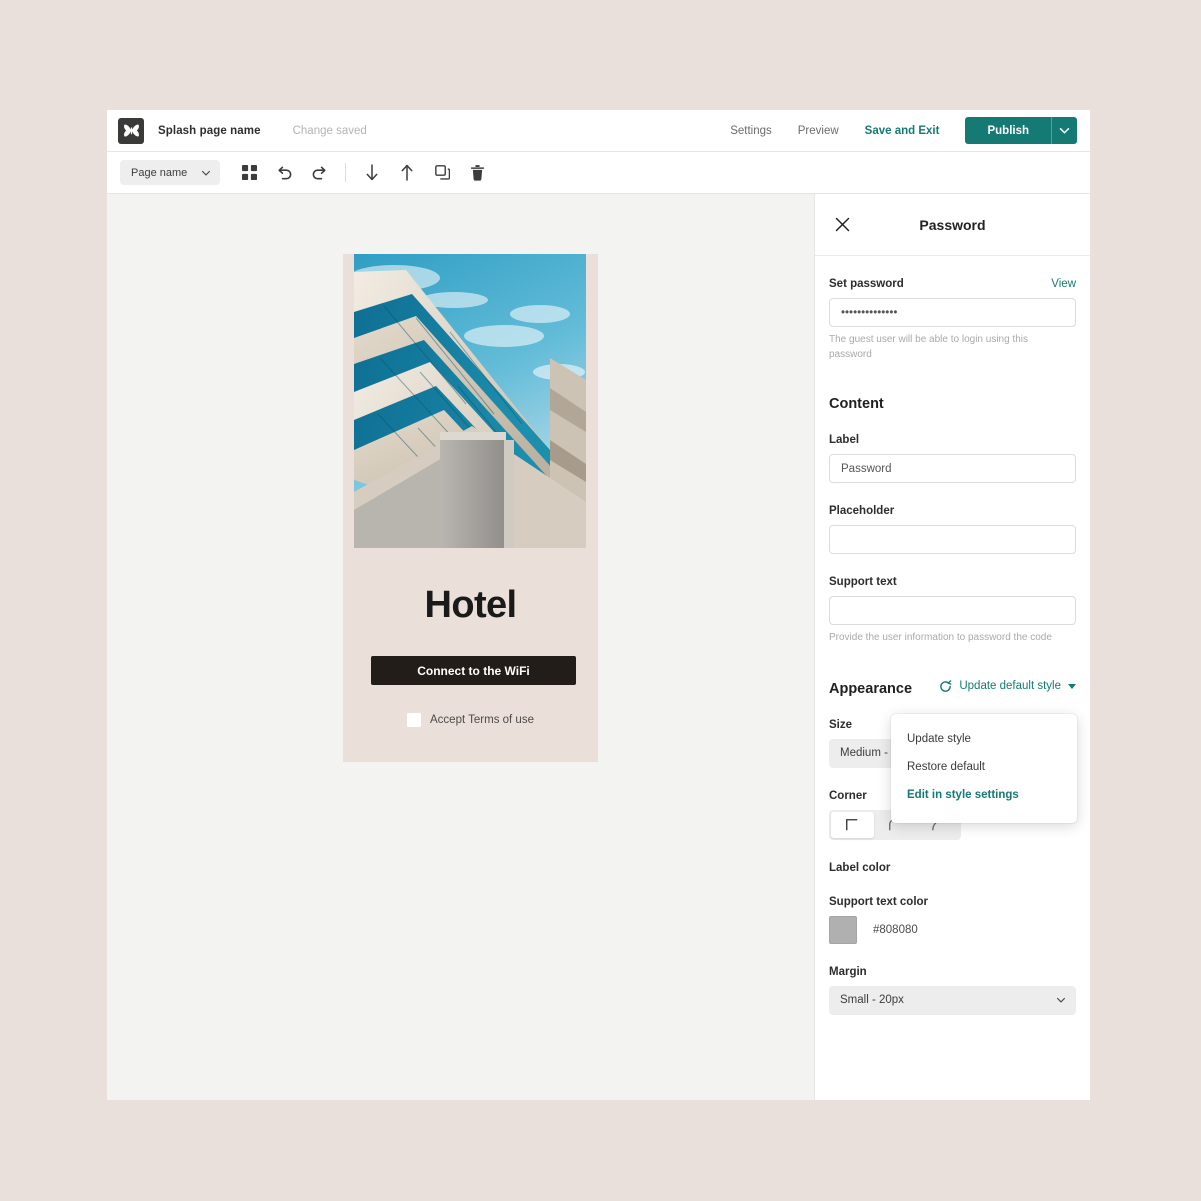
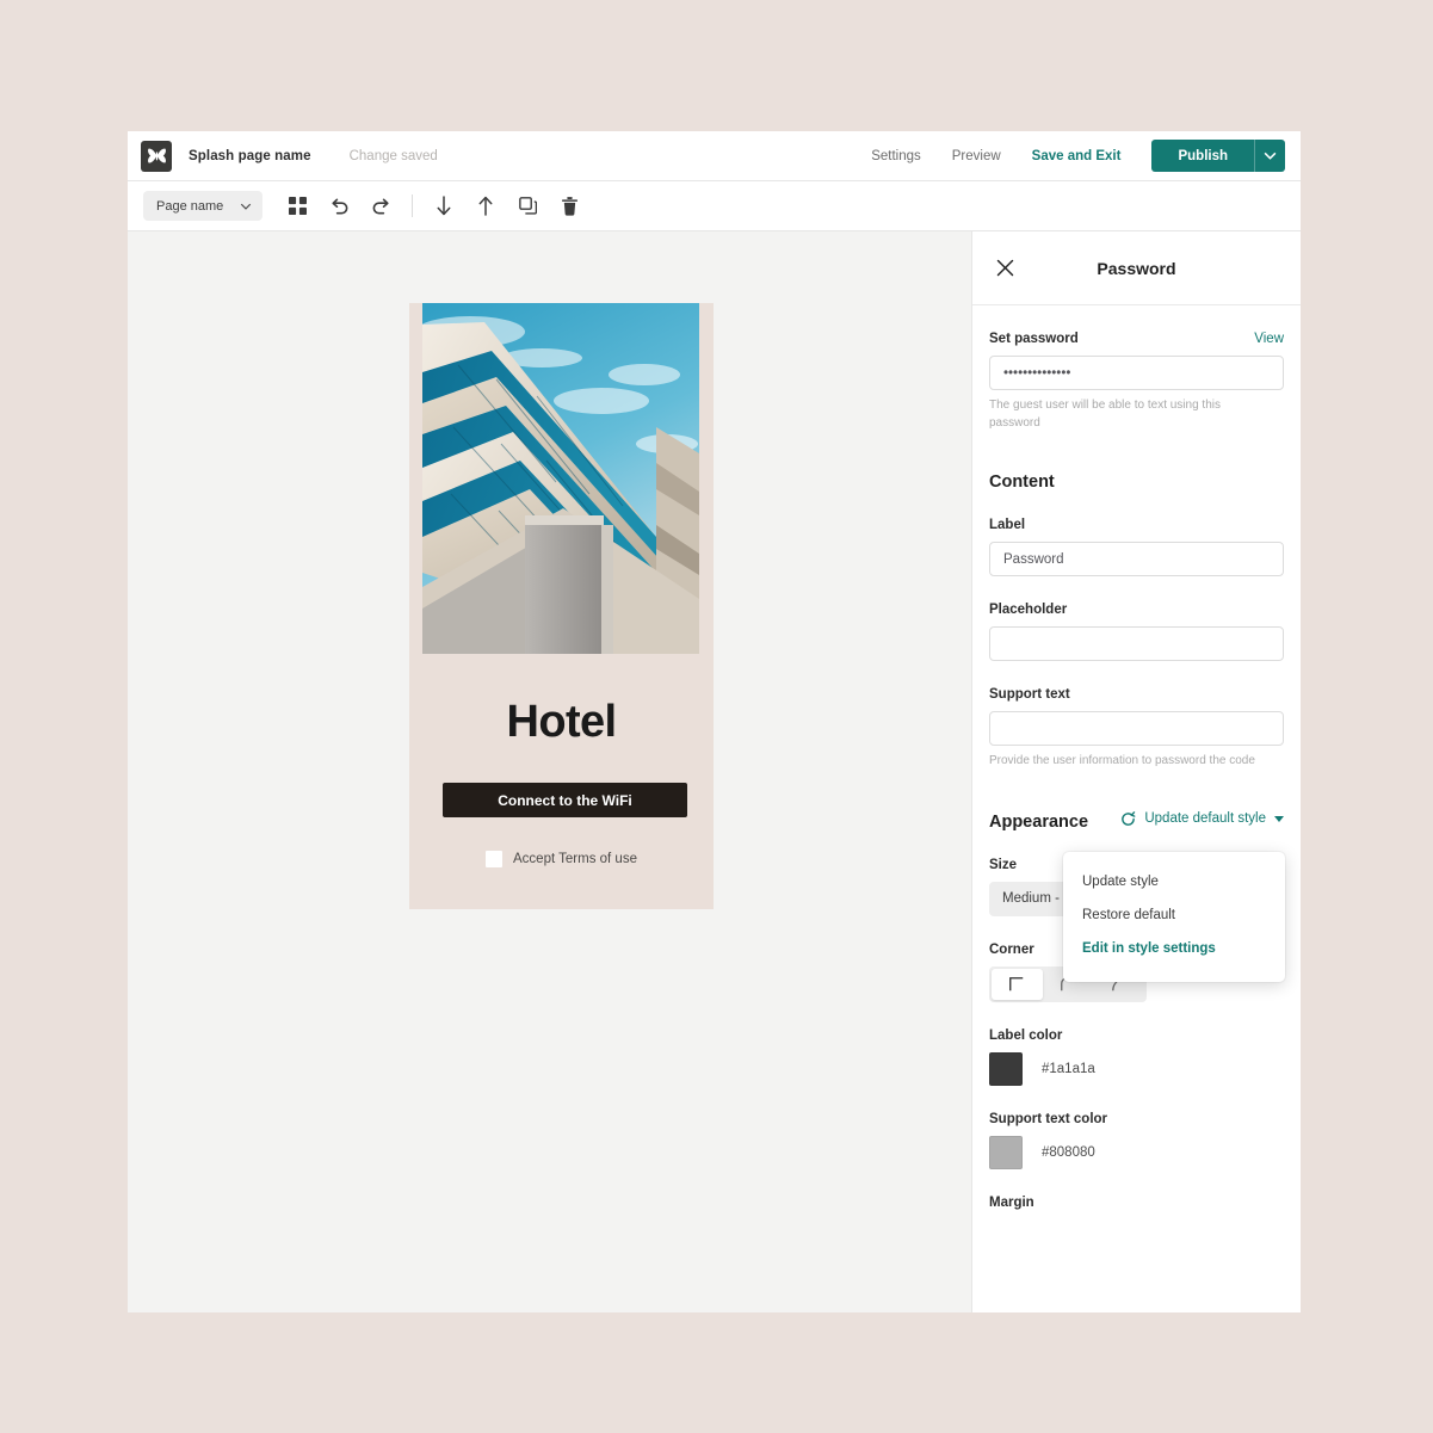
  Splash page name
  Change saved
  Settings
  Preview
  Save and Exit
  Publish
  Page name
  Hotel
  Connect to the WiFi
  Accept Terms of use
  Password
  Set password
  View
  ••••••••••••••
- The guest user will be able to login using this password
+ The guest user will be able to text using this password
  Content
  Label
  Password
  Placeholder
  Support text
  Provide the user information to password the code
  Appearance
  Update default style
  Size
  Medium -
  Corner
  Label color
+ #1a1a1a
  Support text color
  #808080
  Margin
- Small - 20px
  Update style
  Restore default
  Edit in style settings
